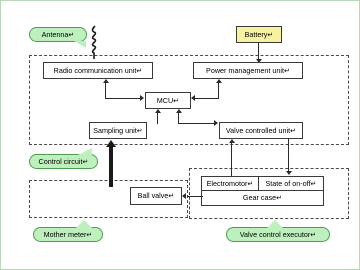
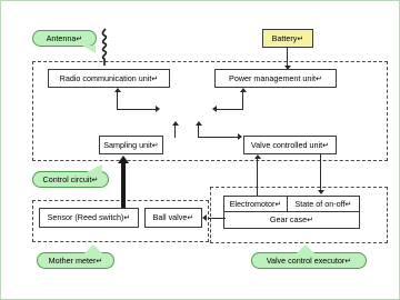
  Antenna↵
  Battery↵
  Radio communication unit↵
  Power management unit↵
- MCU↵
  Sampling unit↵
  Valve controlled unit↵
  Control circuit↵
  Mother meter↵
  Valve control executor↵
+ Sensor (Reed switch)↵
  Ball valve↵
  Electromotor↵
  State of on-off↵
  Gear case↵
